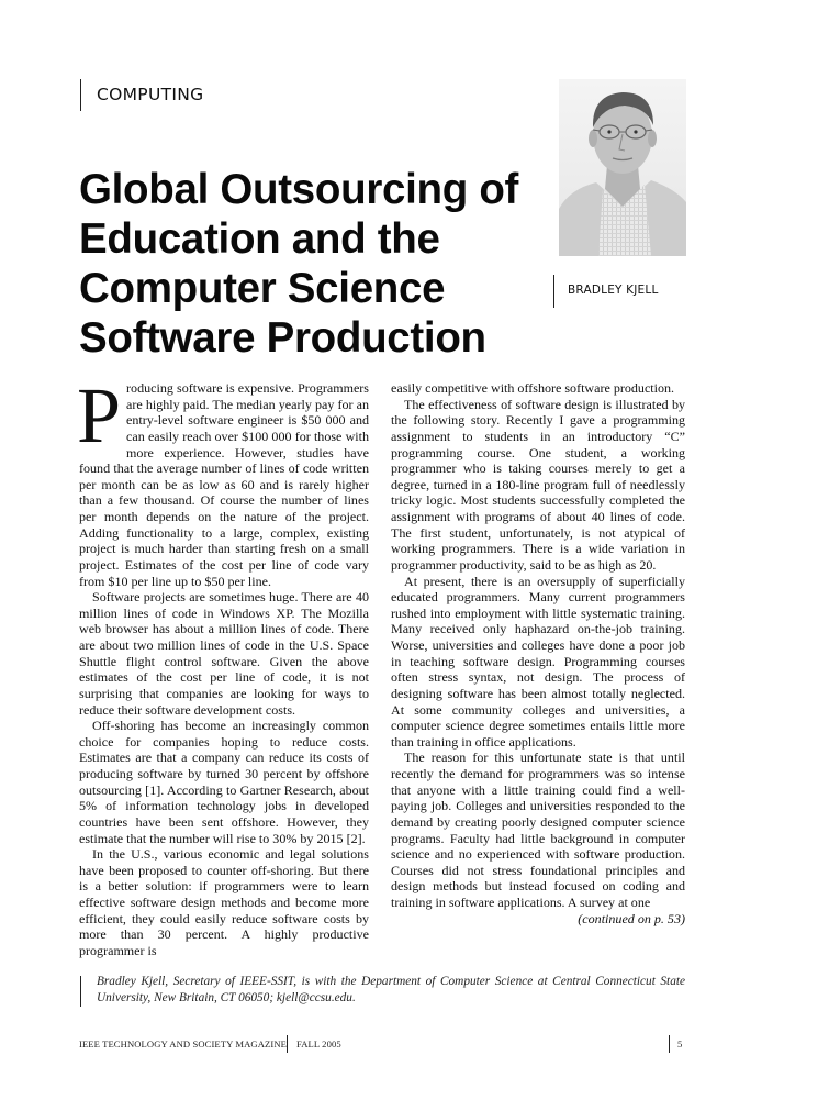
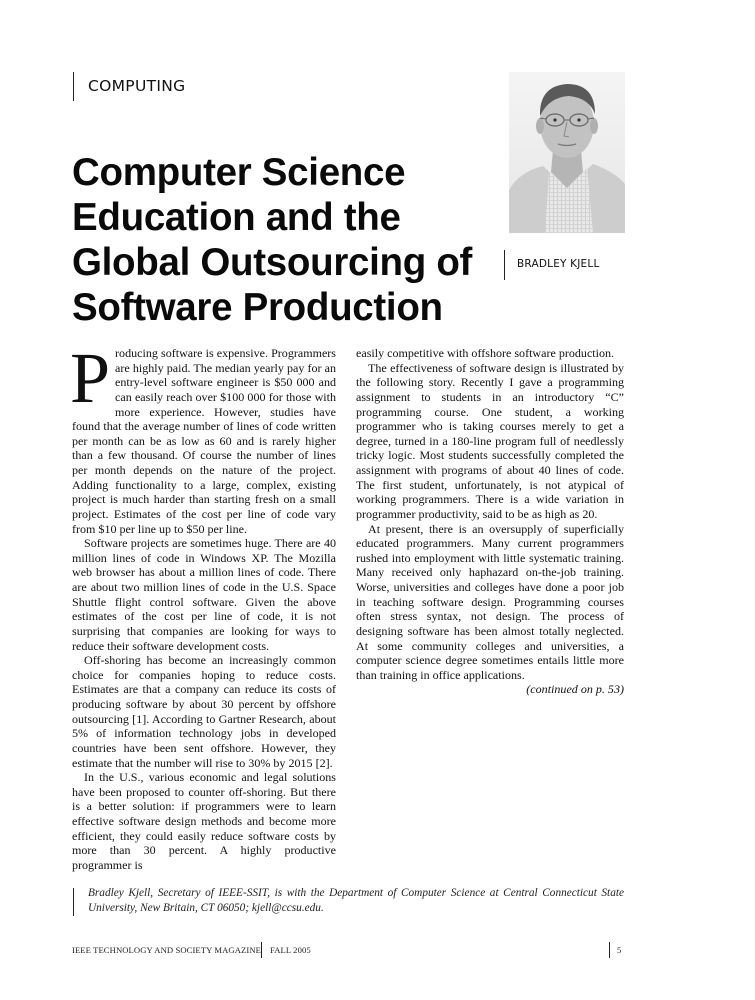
  COMPUTING
- Global Outsourcing of
+ Computer Science
  Education and the
- Computer Science
+ Global Outsourcing of
  Software Production
  BRADLEY KJELL
  P
  roducing software is expensive. Programmers are highly paid. The median yearly pay for an entry-level software engineer is $50 000 and can easily reach over $100 000 for those with more experience. However, studies have found that the average number of lines of code written per month can be as low as 60 and is rarely higher than a few thousand. Of course the number of lines per month depends on the nature of the project. Adding functionality to a large, complex, existing project is much harder than starting fresh on a small project. Estimates of the cost per line of code vary from $10 per line up to $50 per line.
  Software projects are sometimes huge. There are 40 million lines of code in Windows XP. The Mozilla web browser has about a million lines of code. There are about two million lines of code in the U.S. Space Shuttle flight control software. Given the above estimates of the cost per line of code, it is not surprising that companies are looking for ways to reduce their software development costs.
- Off-shoring has become an increasingly common choice for companies hoping to reduce costs. Estimates are that a company can reduce its costs of producing software by turned 30 percent by offshore outsourcing [1]. According to Gartner Research, about 5% of information technology jobs in developed countries have been sent offshore. However, they estimate that the number will rise to 30% by 2015 [2].
+ Off-shoring has become an increasingly common choice for companies hoping to reduce costs. Estimates are that a company can reduce its costs of producing software by about 30 percent by offshore outsourcing [1]. According to Gartner Research, about 5% of information technology jobs in developed countries have been sent offshore. However, they estimate that the number will rise to 30% by 2015 [2].
  In the U.S., various economic and legal solutions have been proposed to counter off-shoring. But there is a better solution: if programmers were to learn effective software design methods and become more efficient, they could easily reduce software costs by more than 30 percent. A highly productive programmer is
  easily competitive with offshore software production.
  The effectiveness of software design is illustrated by the following story. Recently I gave a programming assignment to students in an introductory “C” programming course. One student, a working programmer who is taking courses merely to get a degree, turned in a 180-line program full of needlessly tricky logic. Most students successfully completed the assignment with programs of about 40 lines of code. The first student, unfortunately, is not atypical of working programmers. There is a wide variation in programmer productivity, said to be as high as 20.
  At present, there is an oversupply of superficially educated programmers. Many current programmers rushed into employment with little systematic training. Many received only haphazard on-the-job training. Worse, universities and colleges have done a poor job in teaching software design. Programming courses often stress syntax, not design. The process of designing software has been almost totally neglected. At some community colleges and universities, a computer science degree sometimes entails little more than training in office applications.
- The reason for this unfortunate state is that until recently the demand for programmers was so intense that anyone with a little training could find a well-paying job. Colleges and universities responded to the demand by creating poorly designed computer science programs. Faculty had little background in computer science and no experienced with software production. Courses did not stress foundational principles and design methods but instead focused on coding and training in software applications. A survey at one
  (continued on p. 53)
  Bradley Kjell, Secretary of IEEE-SSIT, is with the Department of Computer Science at Central Connecticut State University, New Britain, CT 06050; kjell@ccsu.edu.
  IEEE TECHNOLOGY AND SOCIETY MAGAZINE
  FALL 2005
  5
